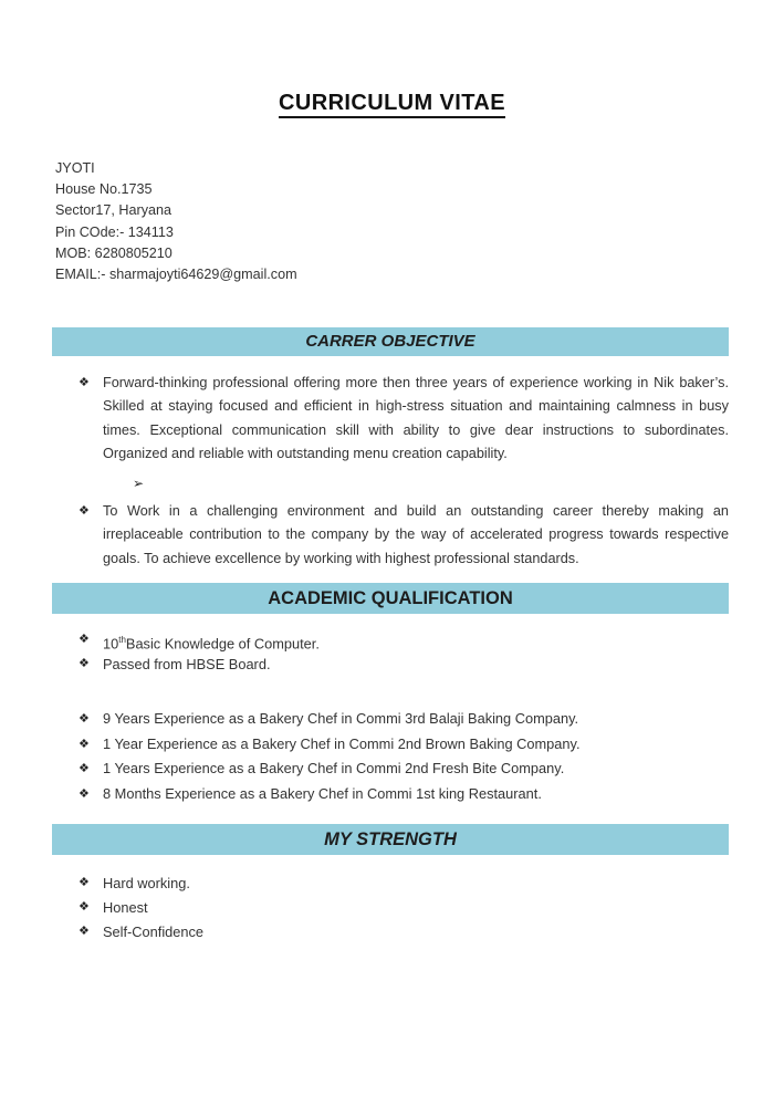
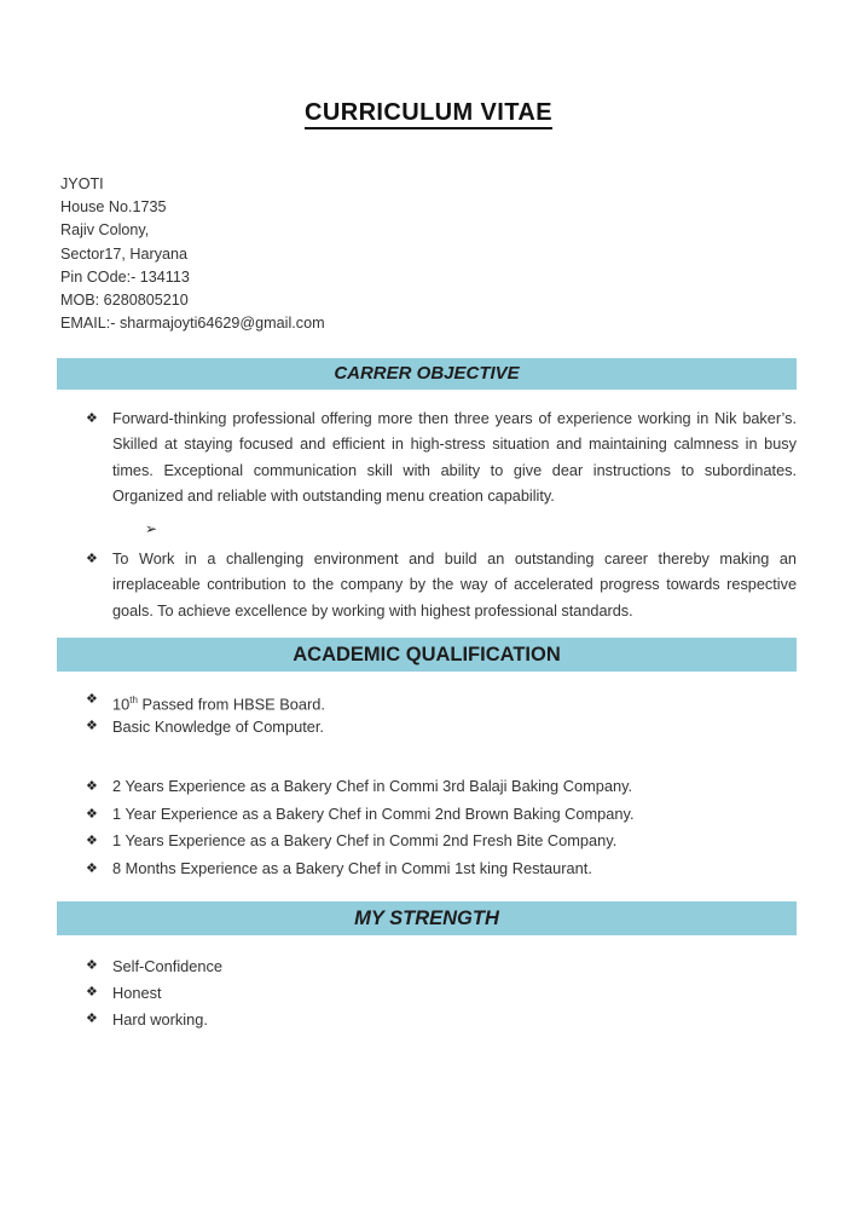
  CURRICULUM VITAE
  JYOTI
  House No.1735
+ Rajiv Colony,
  Sector17, Haryana
  Pin COde:- 134113
  MOB: 6280805210
  EMAIL:- sharmajoyti64629@gmail.com
  CARRER OBJECTIVE
  ❖
  Forward-thinking professional offering more then three years of experience working in Nik baker’s. Skilled at staying focused and efficient in high-stress situation and maintaining calmness in busy times. Exceptional communication skill with ability to give dear instructions to subordinates. Organized and reliable with outstanding menu creation capability.
  ➢
  ❖
  To Work in a challenging environment and build an outstanding career thereby making an irreplaceable contribution to the company by the way of accelerated progress towards respective goals. To achieve excellence by working with highest professional standards.
  ACADEMIC QUALIFICATION
  ❖
- 10thBasic Knowledge of Computer.
+ 10th Passed from HBSE Board.
  ❖
- Passed from HBSE Board.
+ Basic Knowledge of Computer.
  ❖
- 9 Years Experience as a Bakery Chef in Commi 3rd Balaji Baking Company.
+ 2 Years Experience as a Bakery Chef in Commi 3rd Balaji Baking Company.
  ❖
  1 Year Experience as a Bakery Chef in Commi 2nd Brown Baking Company.
  ❖
  1 Years Experience as a Bakery Chef in Commi 2nd Fresh Bite Company.
  ❖
  8 Months Experience as a Bakery Chef in Commi 1st king Restaurant.
  MY STRENGTH
  ❖
- Hard working.
+ Self-Confidence
  ❖
  Honest
  ❖
- Self-Confidence
+ Hard working.
